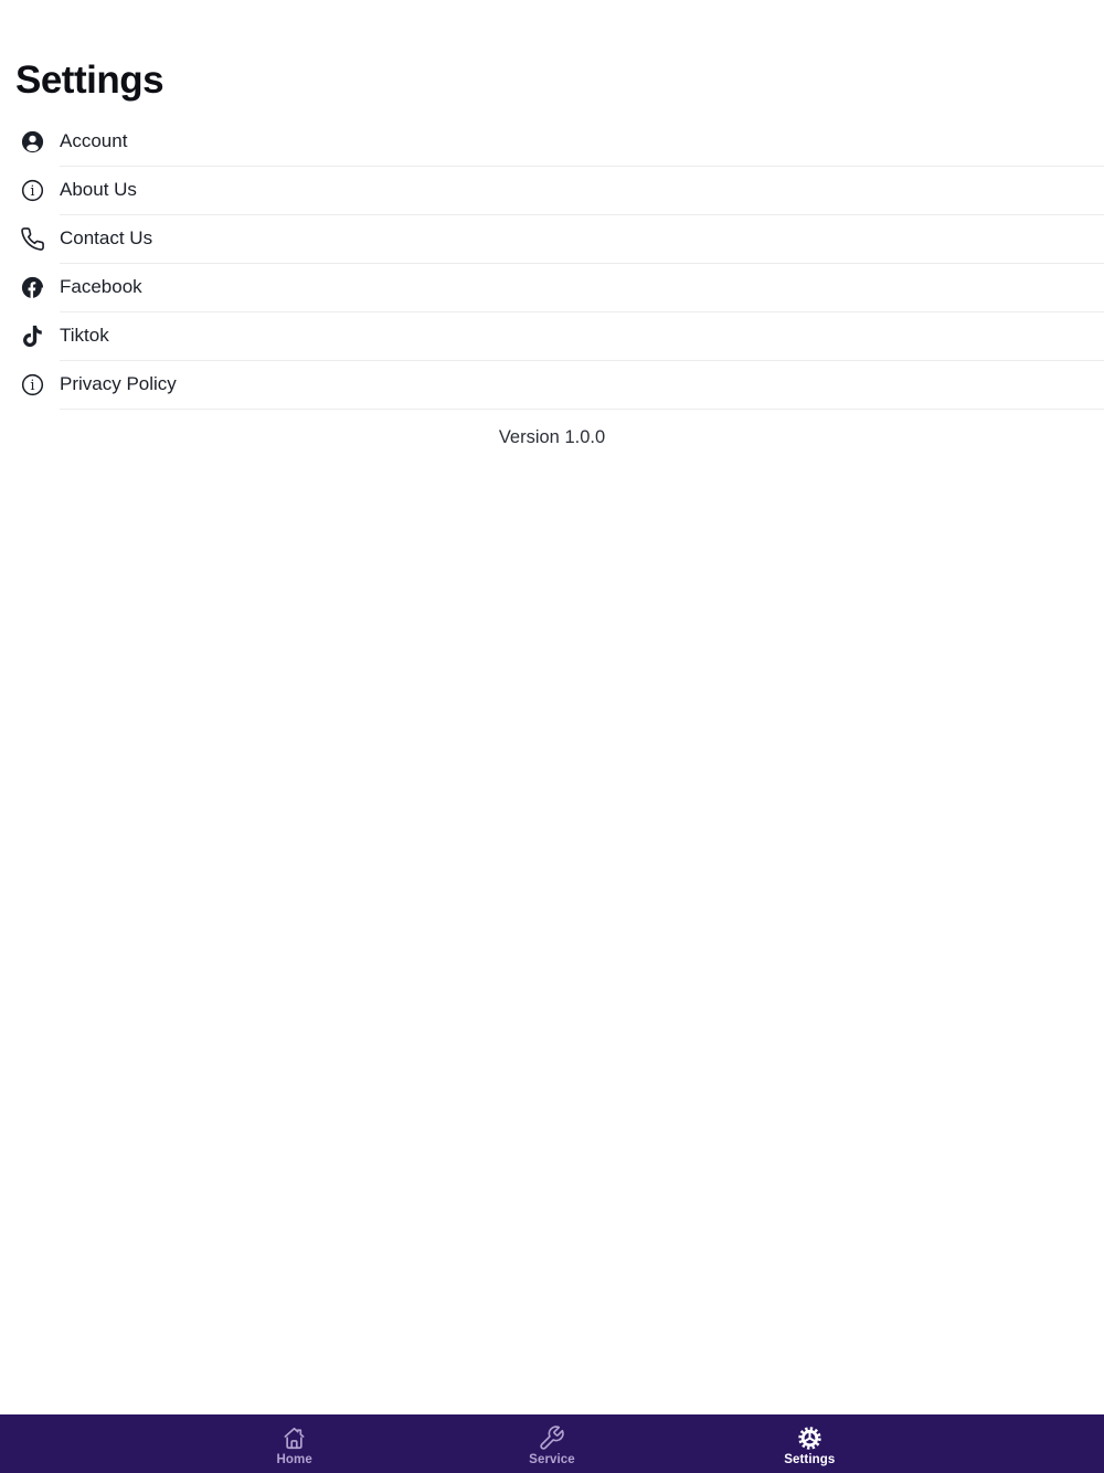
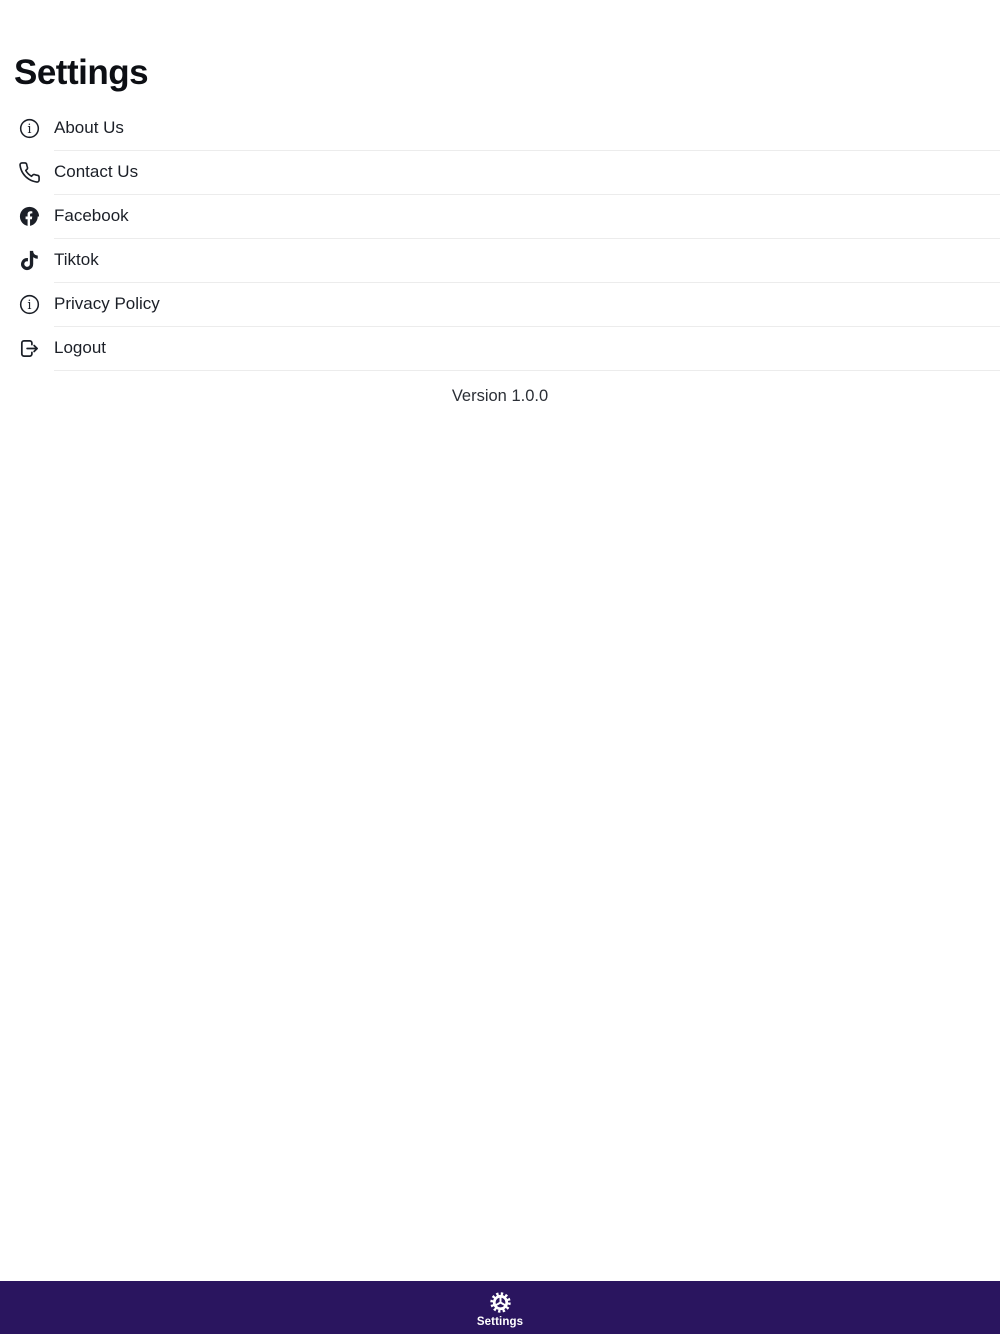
  Settings
- Account
  i
  About Us
  Contact Us
  Facebook
  Tiktok
  i
  Privacy Policy
+ Logout
  Version 1.0.0
- Home
- Service
  Settings
